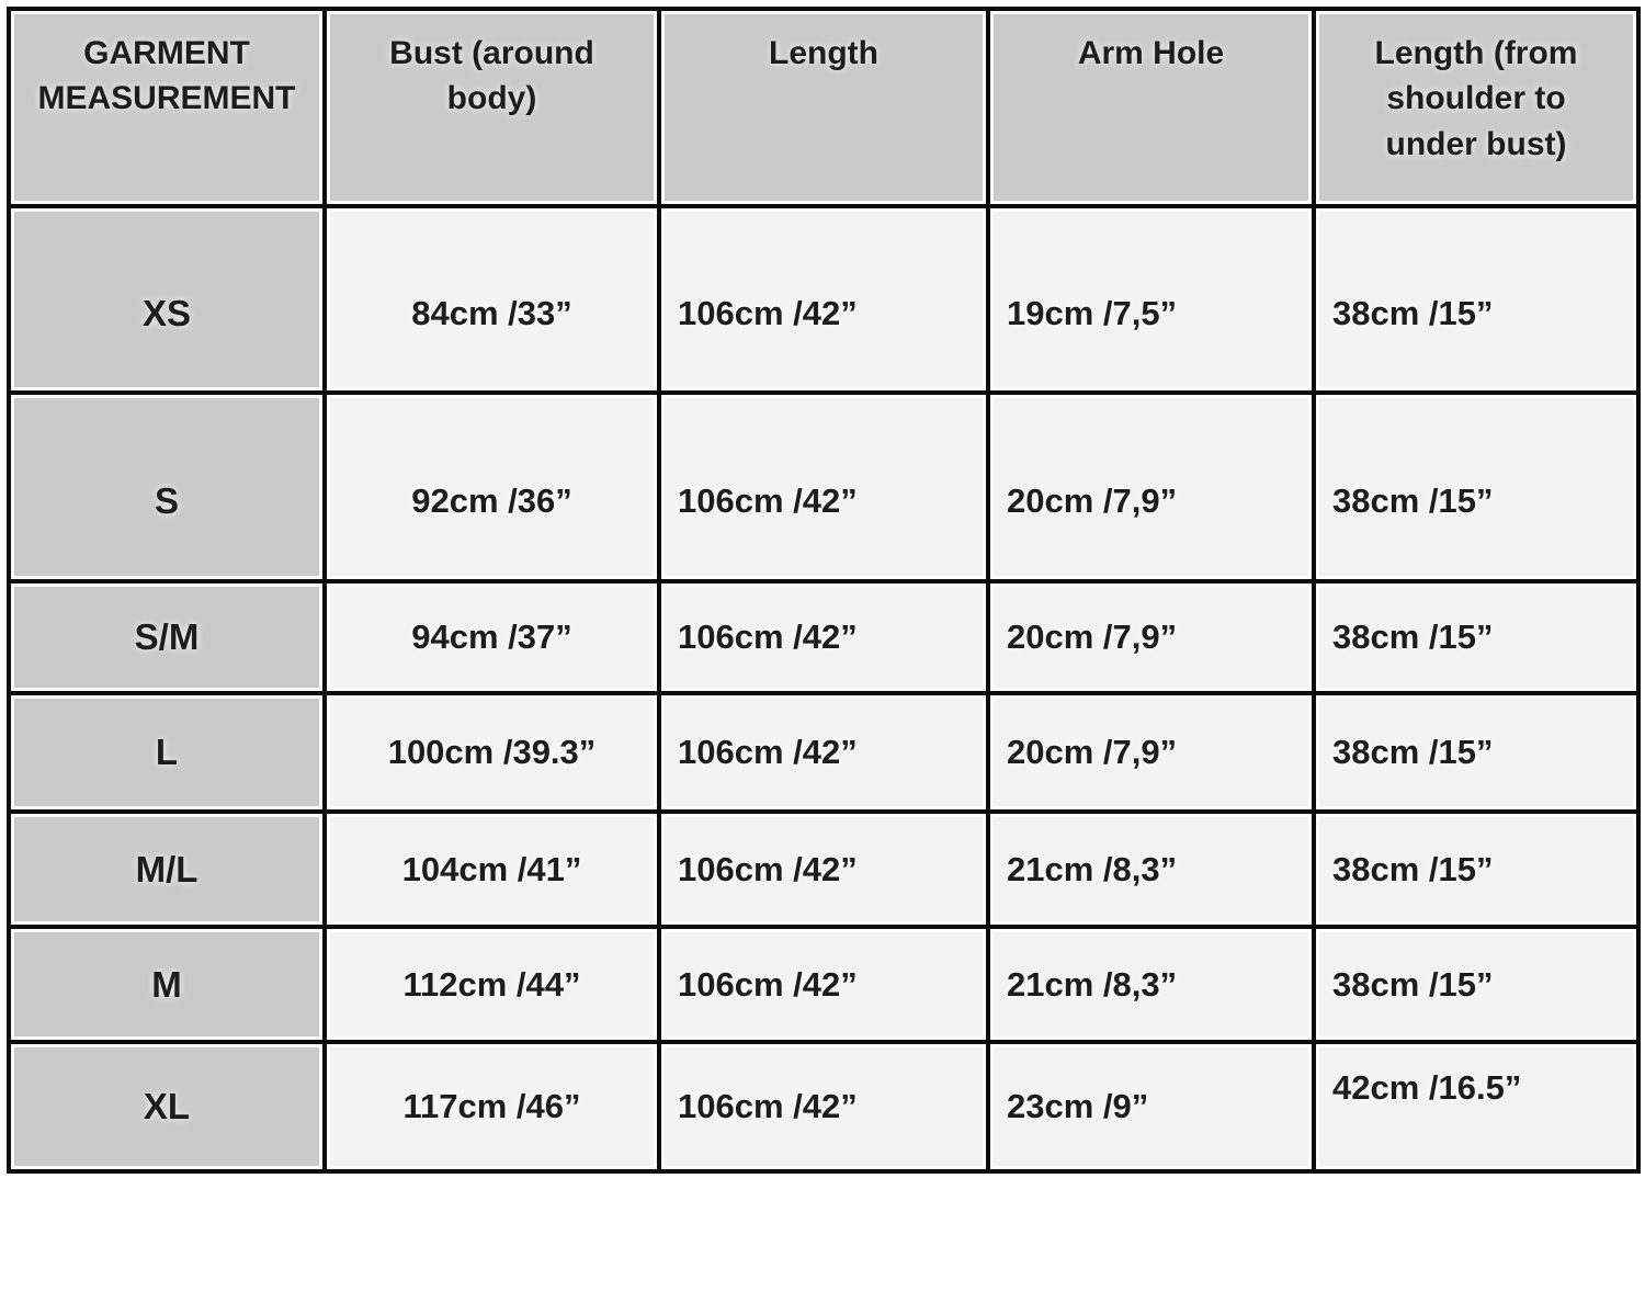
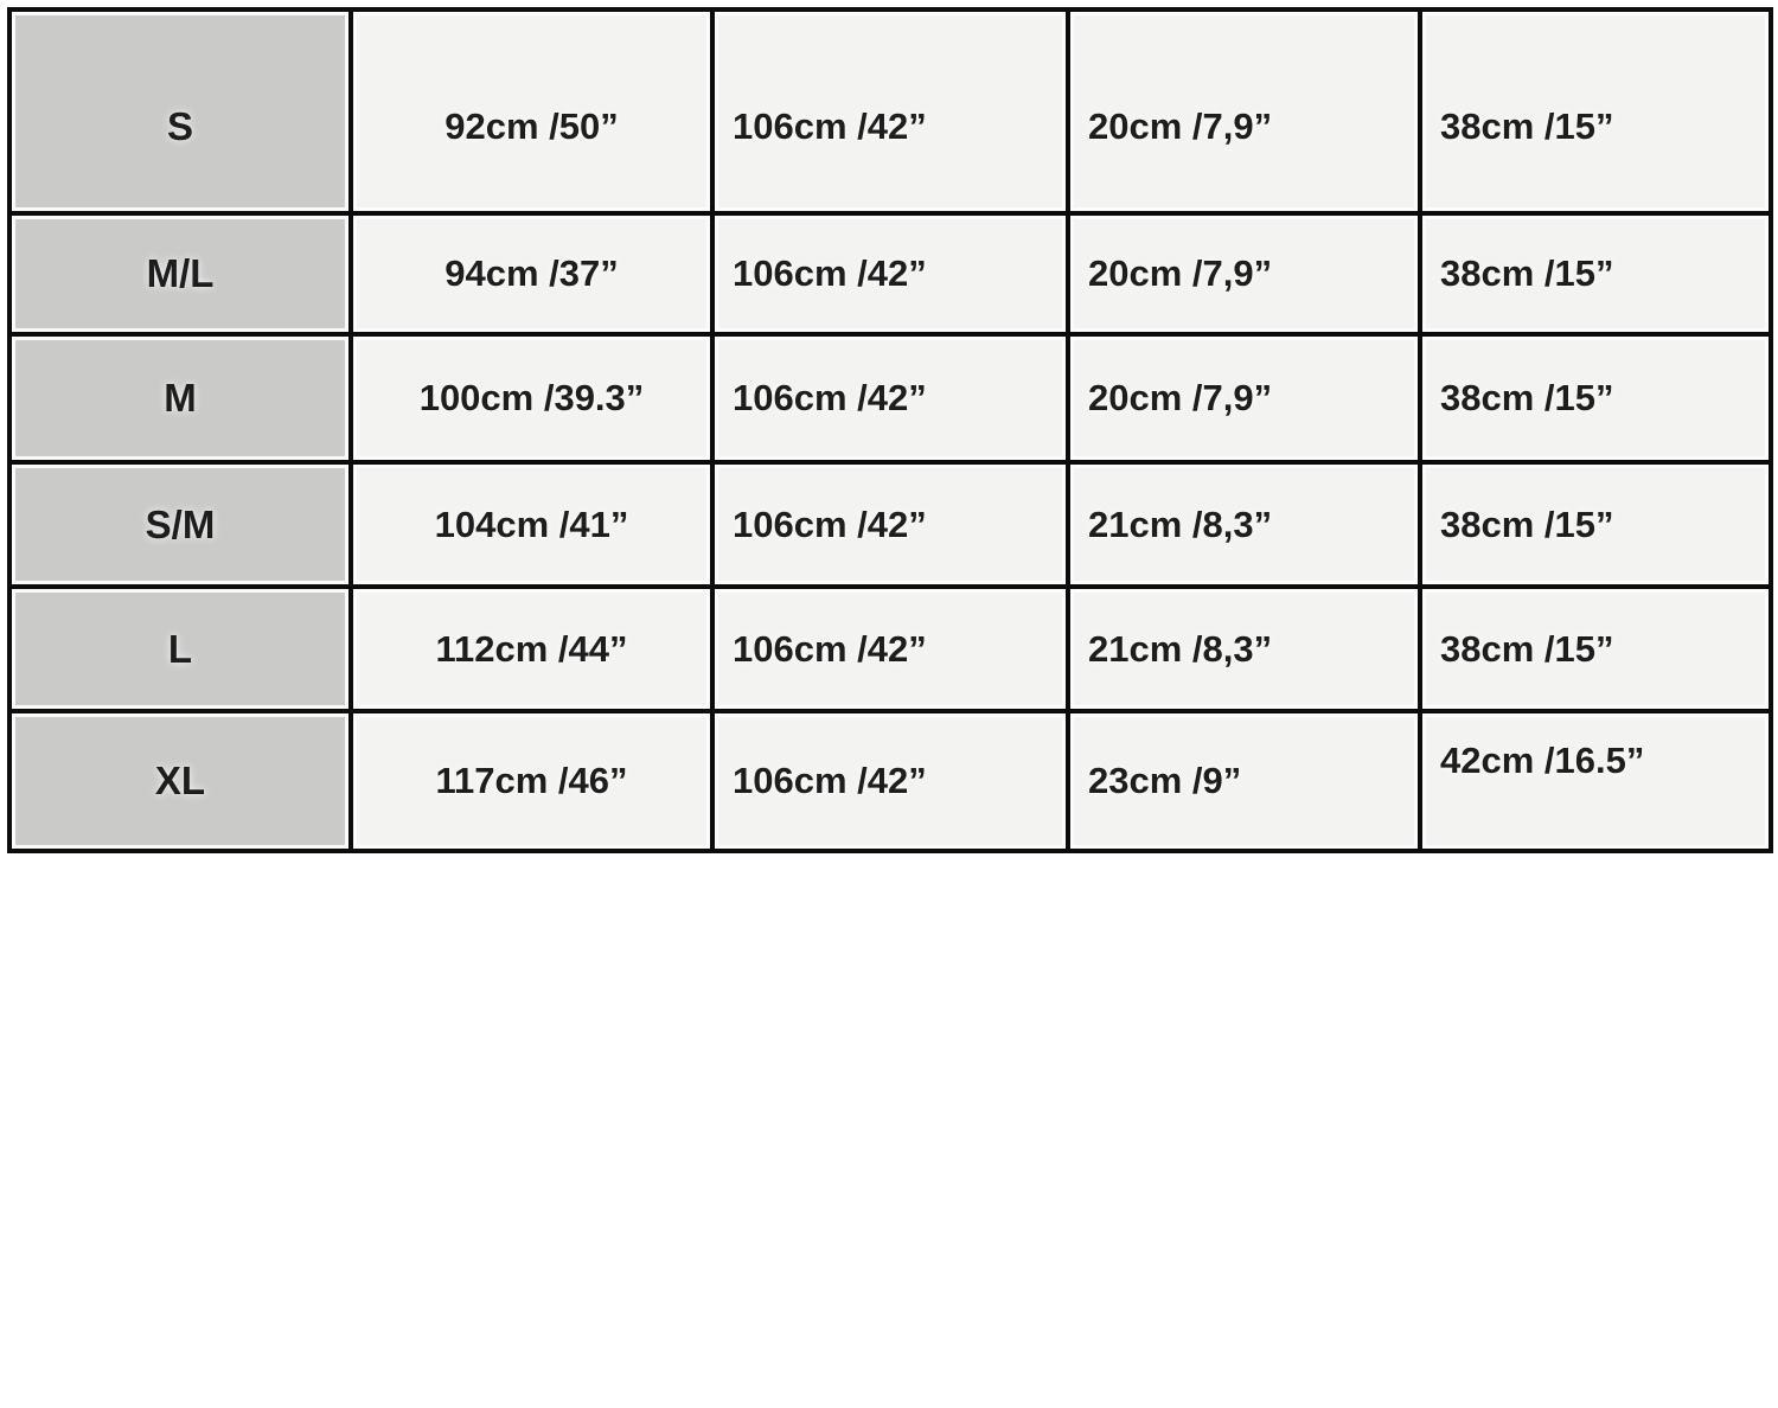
- GARMENT MEASUREMENT	Bust (around body)	Length	Arm Hole	Length (from shoulder to under bust)
- XS	84cm /33”	106cm /42”	19cm /7,5”	38cm /15”
- S	92cm /36”	106cm /42”	20cm /7,9”	38cm /15”
+ S	92cm /50”	106cm /42”	20cm /7,9”	38cm /15”
- S/M	94cm /37”	106cm /42”	20cm /7,9”	38cm /15”
+ M/L	94cm /37”	106cm /42”	20cm /7,9”	38cm /15”
- L	100cm /39.3”	106cm /42”	20cm /7,9”	38cm /15”
+ M	100cm /39.3”	106cm /42”	20cm /7,9”	38cm /15”
- M/L	104cm /41”	106cm /42”	21cm /8,3”	38cm /15”
+ S/M	104cm /41”	106cm /42”	21cm /8,3”	38cm /15”
- M	112cm /44”	106cm /42”	21cm /8,3”	38cm /15”
+ L	112cm /44”	106cm /42”	21cm /8,3”	38cm /15”
  XL	117cm /46”	106cm /42”	23cm /9”	42cm /16.5”
